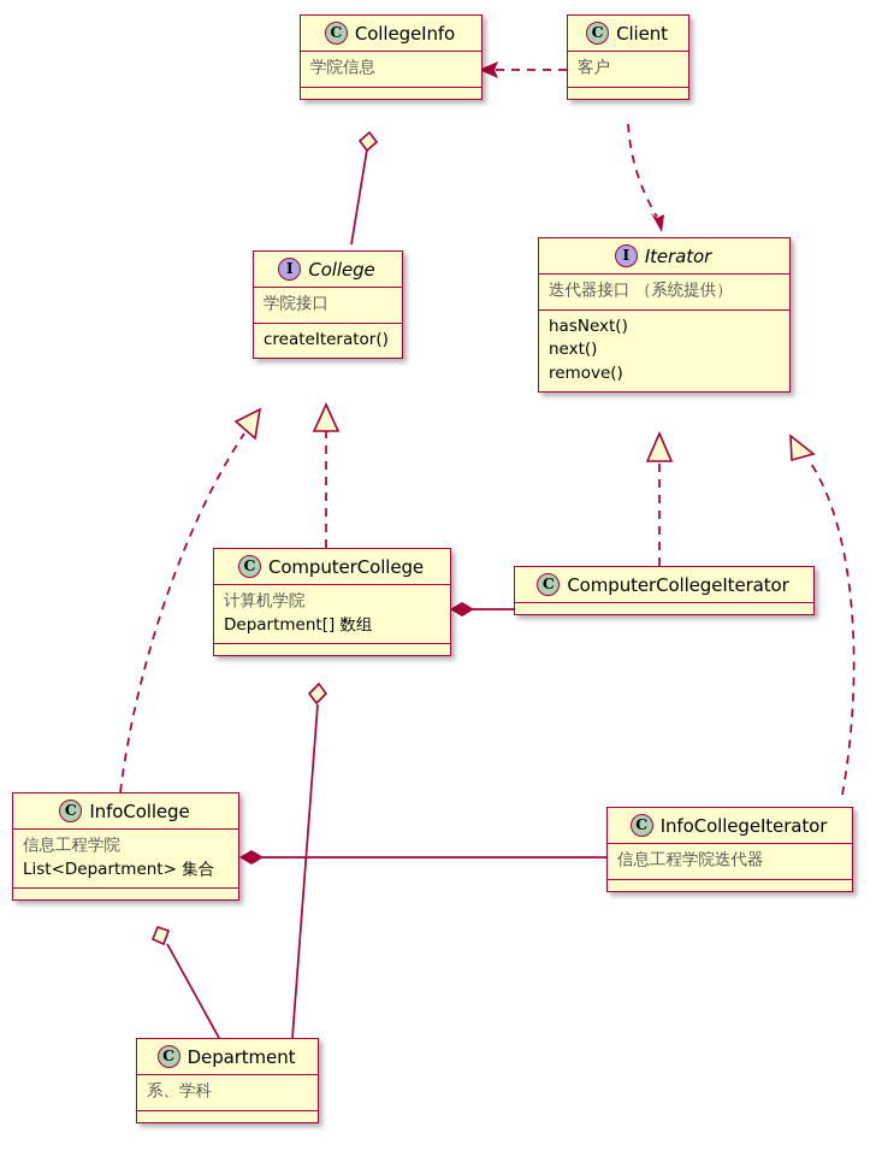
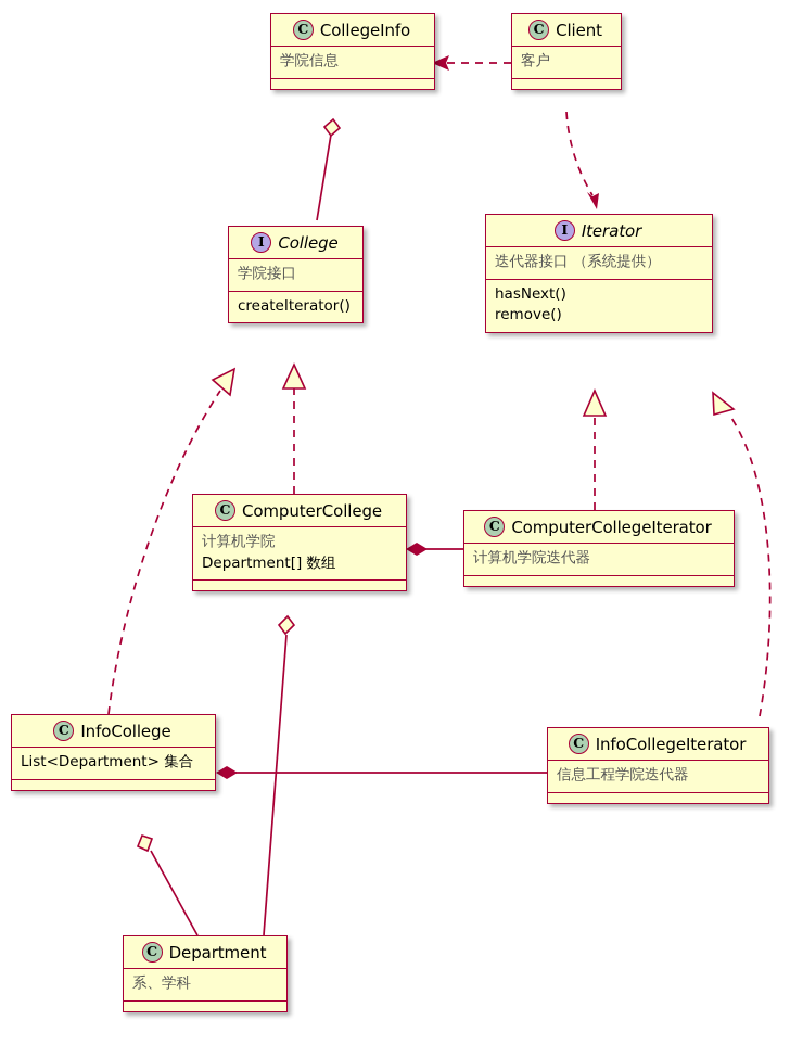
  C
  CollegeInfo
  学院信息
  C
  Client
  客户
  I
  College
  学院接口
  createIterator()
  I
  Iterator
  迭代器接口 （系统提供）
  hasNext()
- next()
  remove()
  C
  ComputerCollege
  计算机学院
  Department[] 数组
  C
  ComputerCollegeIterator
+ 计算机学院迭代器
  C
  InfoCollege
- 信息工程学院
  List<Department> 集合
  C
  InfoCollegeIterator
  信息工程学院迭代器
  C
  Department
  系、学科
